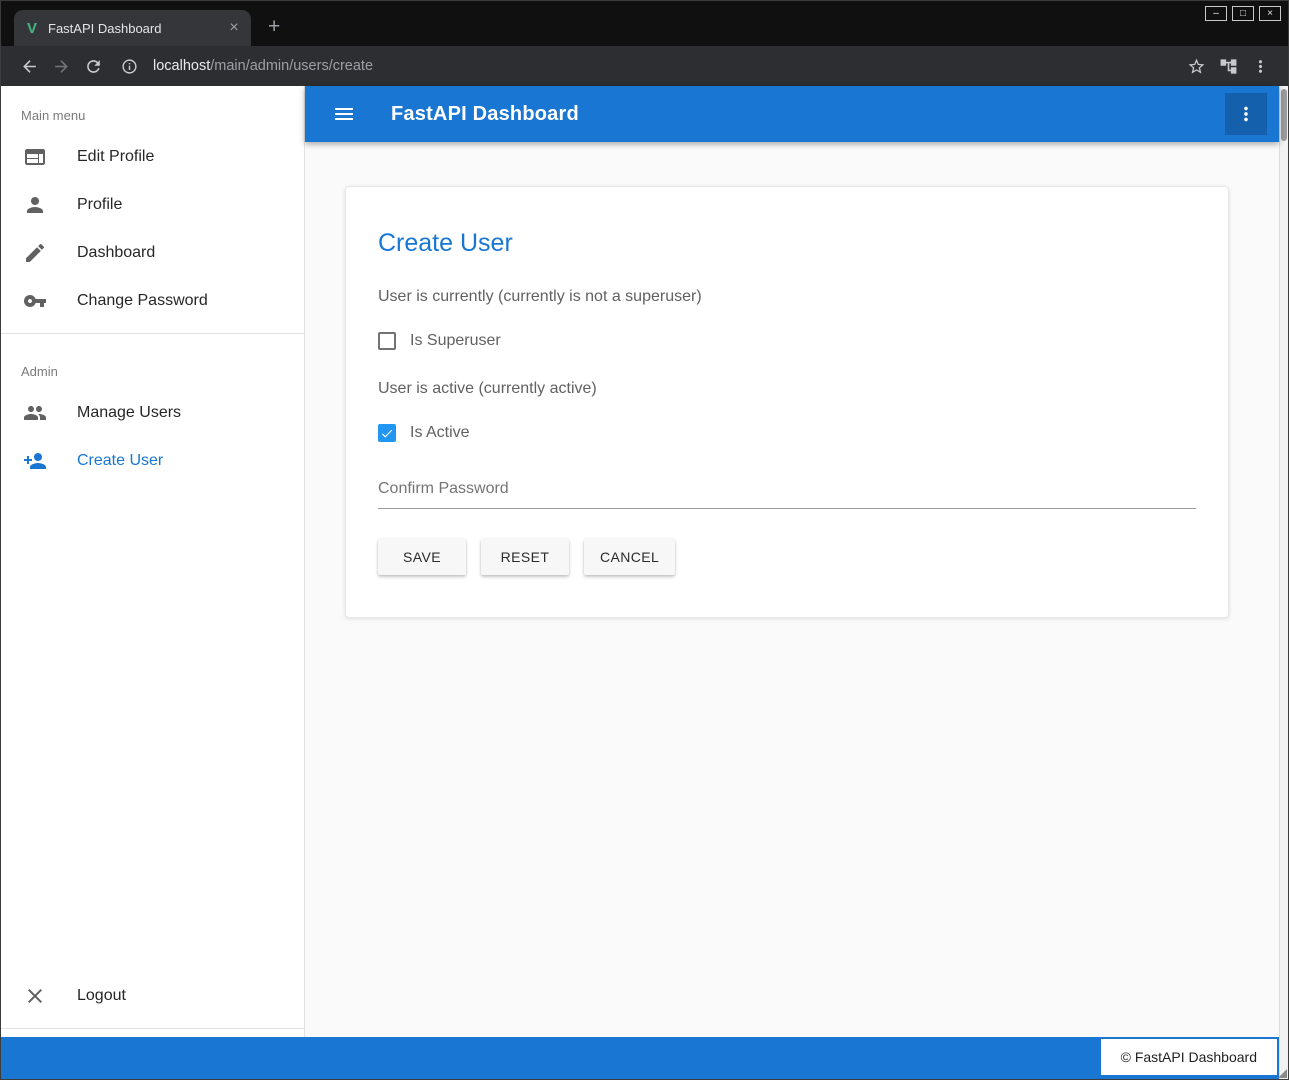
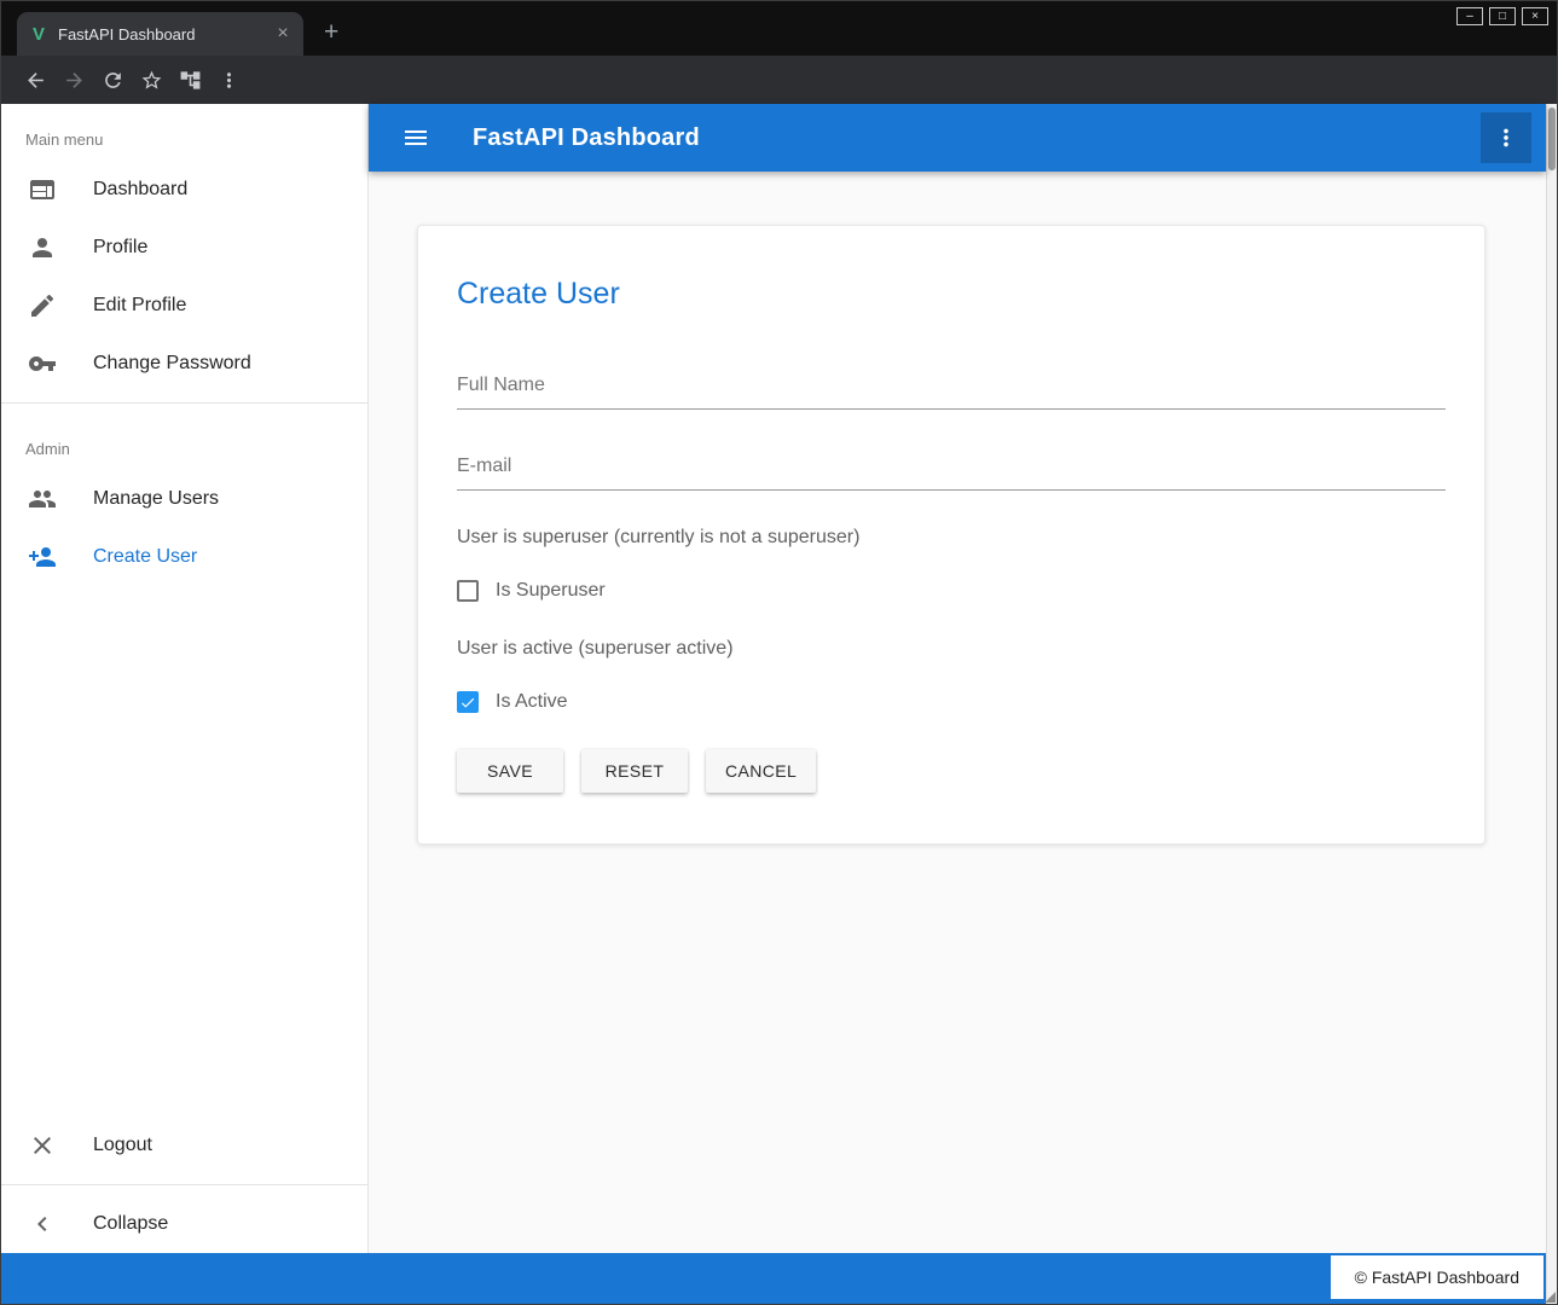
  V
  FastAPI Dashboard
  ×
  +
  –
  □
  ×
- localhost/main/admin/users/create
  Main menu
- Edit Profile
+ Dashboard
  Profile
- Dashboard
+ Edit Profile
  Change Password
  Admin
  Manage Users
  Create User
  Logout
+ Collapse
  FastAPI Dashboard
  Create User
+ Full Name
+ E-mail
- User is currently (currently is not a superuser)
+ User is superuser (currently is not a superuser)
  Is Superuser
- User is active (currently active)
+ User is active (superuser active)
  Is Active
- Confirm Password
  SAVE
  RESET
  CANCEL
  © FastAPI Dashboard
